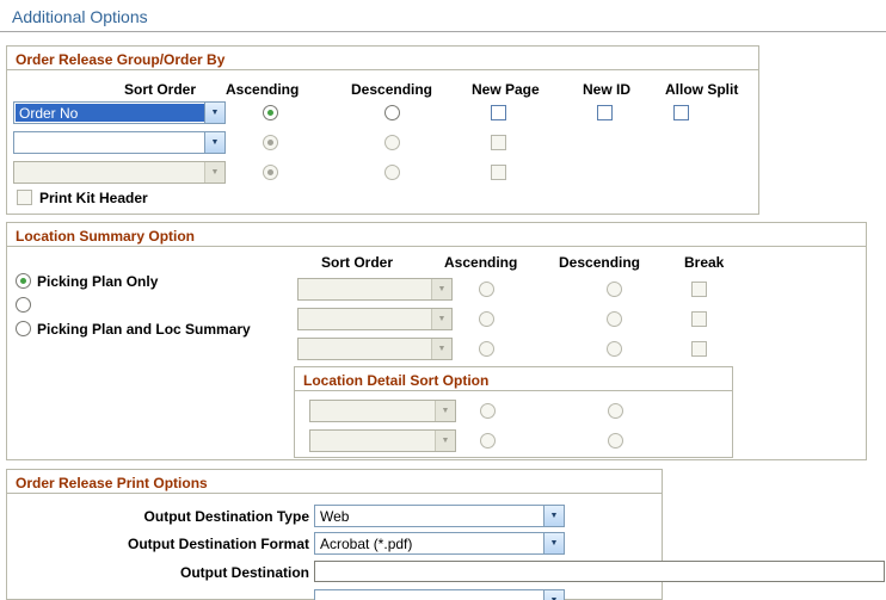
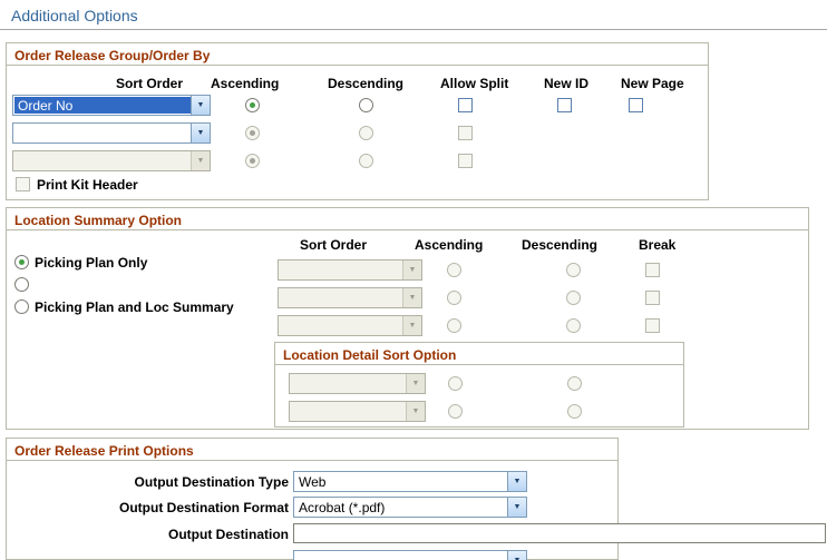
  Additional Options
  Order Release Group/Order By
  Sort Order
  Ascending
  Descending
- New Page
+ Allow Split
  New ID
- Allow Split
+ New Page
  Order No
  Print Kit Header
  Location Summary Option
  Sort Order
  Ascending
  Descending
  Break
  Picking Plan Only
  Picking Plan and Loc Summary
  Location Detail Sort Option
  Order Release Print Options
  Output Destination Type
  Web
  Output Destination Format
  Acrobat (*.pdf)
  Output Destination
